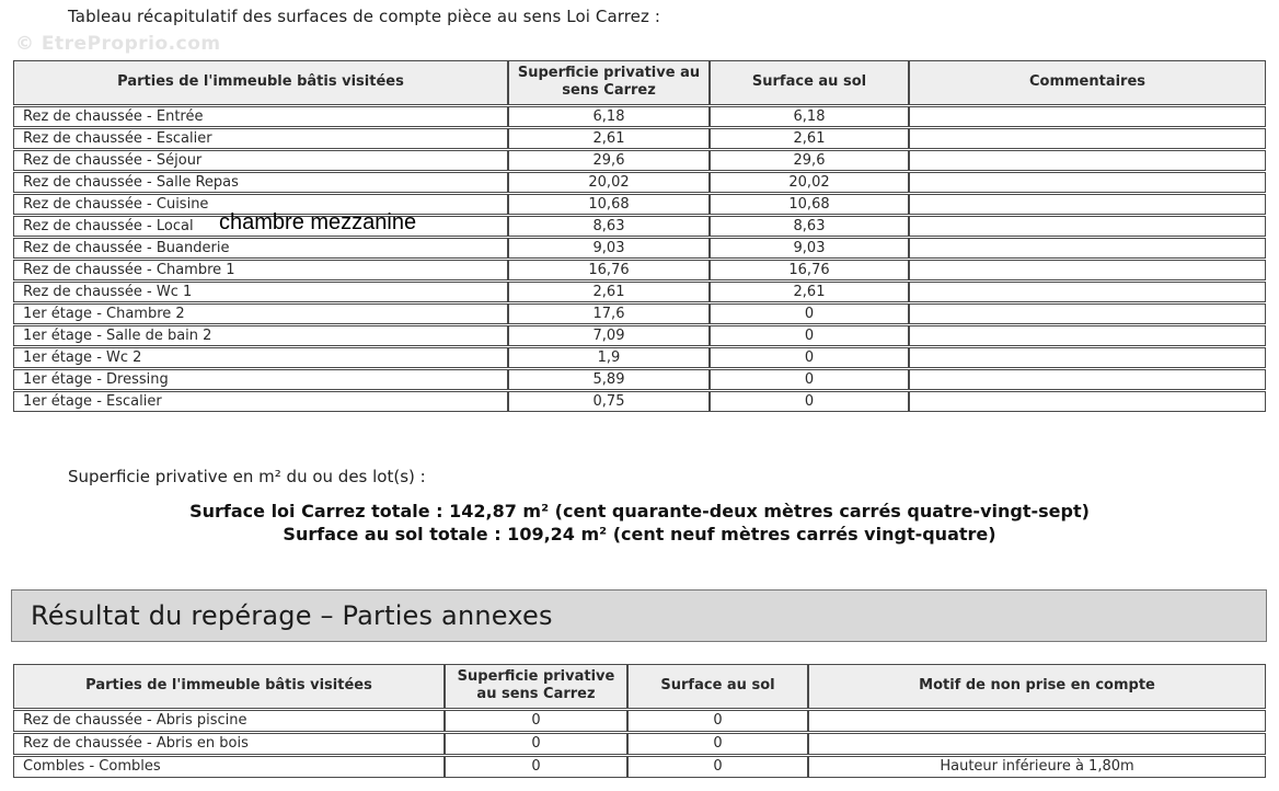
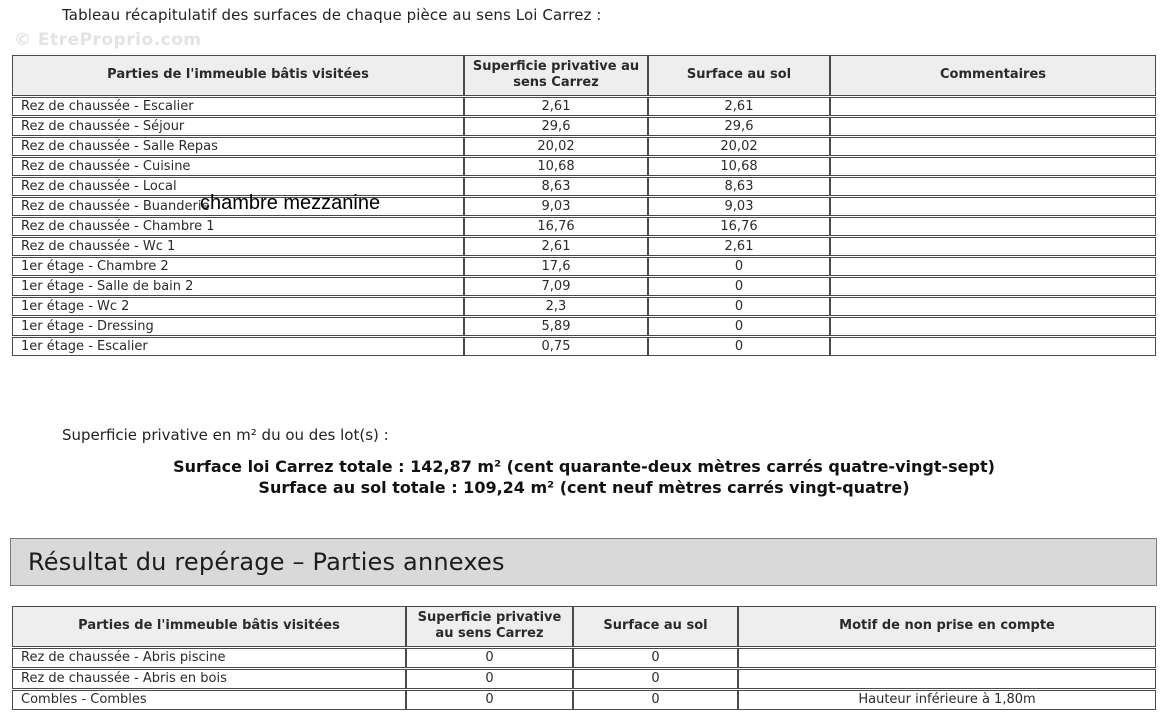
- Tableau récapitulatif des surfaces de compte pièce au sens Loi Carrez :
+ Tableau récapitulatif des surfaces de chaque pièce au sens Loi Carrez :
  © EtreProprio.com
  Parties de l'immeuble bâtis visitées	Superficie privative au sens Carrez	Surface au sol	Commentaires
- Rez de chaussée - Entrée	6,18	6,18
  Rez de chaussée - Escalier	2,61	2,61
  Rez de chaussée - Séjour	29,6	29,6
  Rez de chaussée - Salle Repas	20,02	20,02
  Rez de chaussée - Cuisine	10,68	10,68
  Rez de chaussée - Local	8,63	8,63
  Rez de chaussée - Buanderie	9,03	9,03
  Rez de chaussée - Chambre 1	16,76	16,76
  Rez de chaussée - Wc 1	2,61	2,61
  1er étage - Chambre 2	17,6	0
  1er étage - Salle de bain 2	7,09	0
- 1er étage - Wc 2	1,9	0
+ 1er étage - Wc 2	2,3	0
  1er étage - Dressing	5,89	0
  1er étage - Escalier	0,75	0
  chambre mezzanine
  Superficie privative en m² du ou des lot(s) :
  Surface loi Carrez totale : 142,87 m² (cent quarante-deux mètres carrés quatre-vingt-sept)
  Surface au sol totale : 109,24 m² (cent neuf mètres carrés vingt-quatre)
  Résultat du repérage – Parties annexes
  Parties de l'immeuble bâtis visitées	Superficie privative au sens Carrez	Surface au sol	Motif de non prise en compte
  Rez de chaussée - Abris piscine	0	0
  Rez de chaussée - Abris en bois	0	0
  Combles - Combles	0	0	Hauteur inférieure à 1,80m
